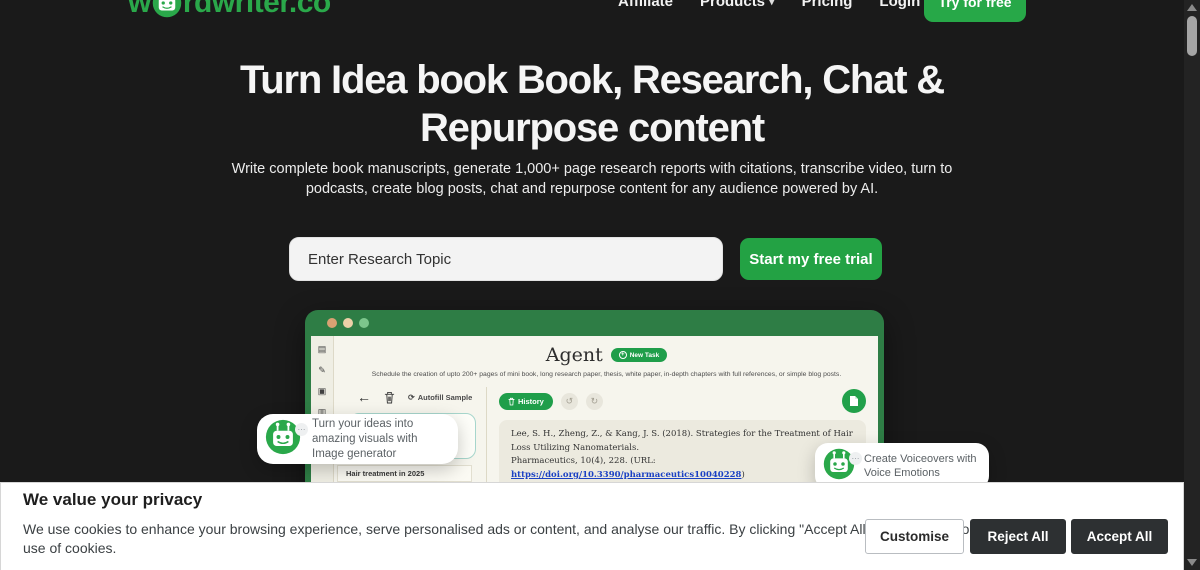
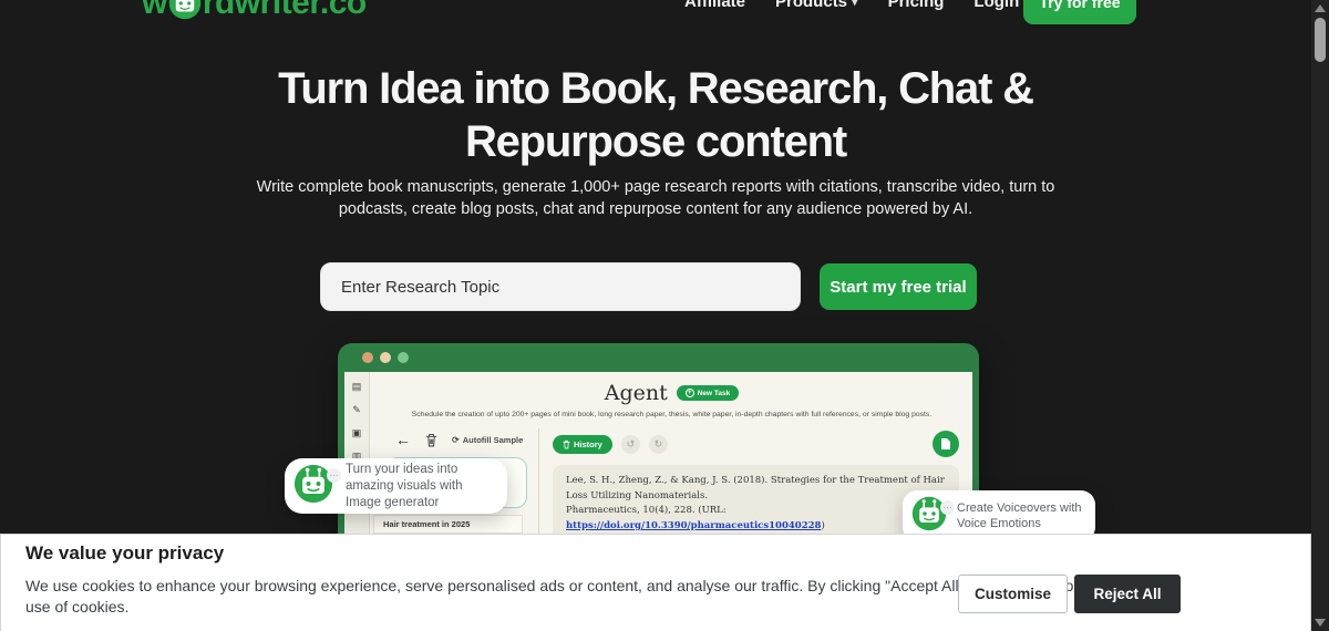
  w
  rdwriter.co
  Affiliate
  Products
  ▾
  Pricing
  Login
  Try for free
- Turn Idea book Book, Research, Chat &
+ Turn Idea into Book, Research, Chat &
  Repurpose content
  Write complete book manuscripts, generate 1,000+ page research reports with citations, transcribe video, turn to
  podcasts, create blog posts, chat and repurpose content for any audience powered by AI.
  Enter Research Topic
  Start my free trial
  ▤
  ✎
  ▣
  ▥
  Agent
  ←
  ⟳
  Autofill Sample
  Hair treatment in 2025
  History
  ↺
  ↻
  Lee, S. H., Zheng, Z., & Kang, J. S. (2018). Strategies for the Treatment of Hair Loss Utilizing Nanomaterials.
  Pharmaceutics, 10(4), 228. (URL: https://doi.org/10.3390/pharmaceutics10040228)
  ⋯
  Turn your ideas into amazing visuals with Image generator
  ⋯
  Create Voiceovers with Voice Emotions
  We value your privacy
  We use cookies to enhance your browsing experience, serve personalised ads or content, and analyse our traffic. By clicking "Accept Alo
  use of cookies.
  Customise
  Reject All
- Accept All
